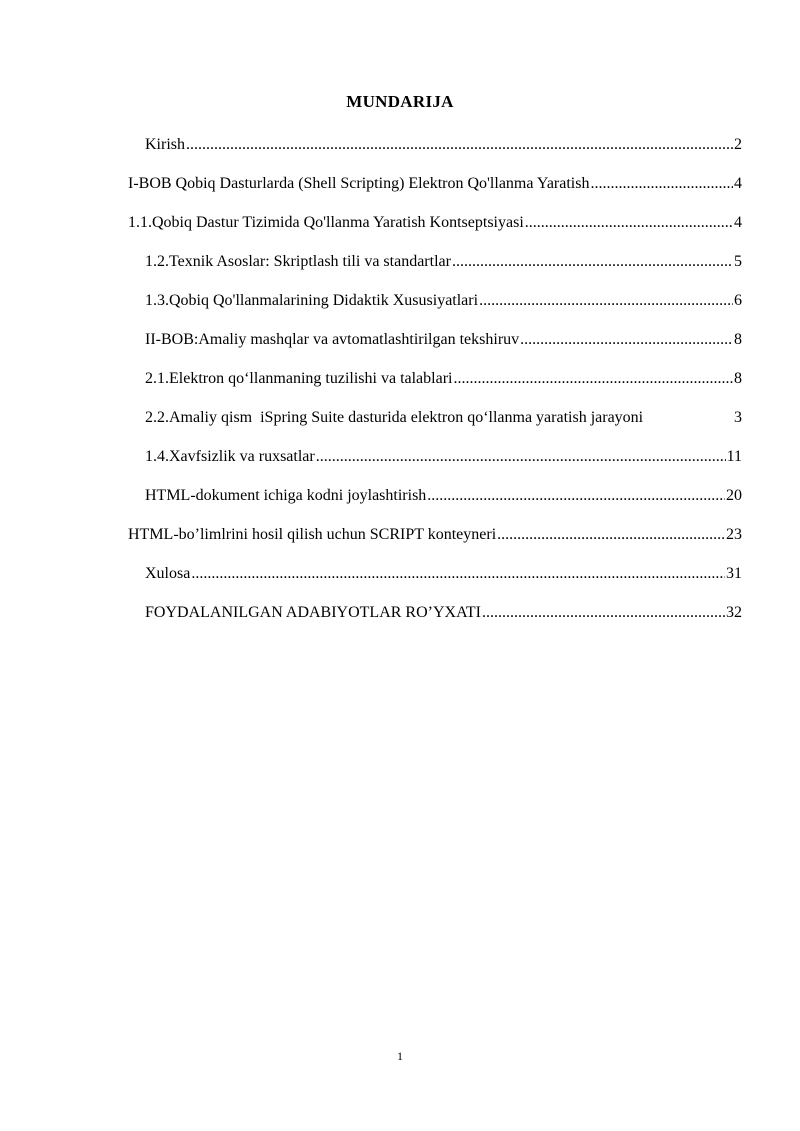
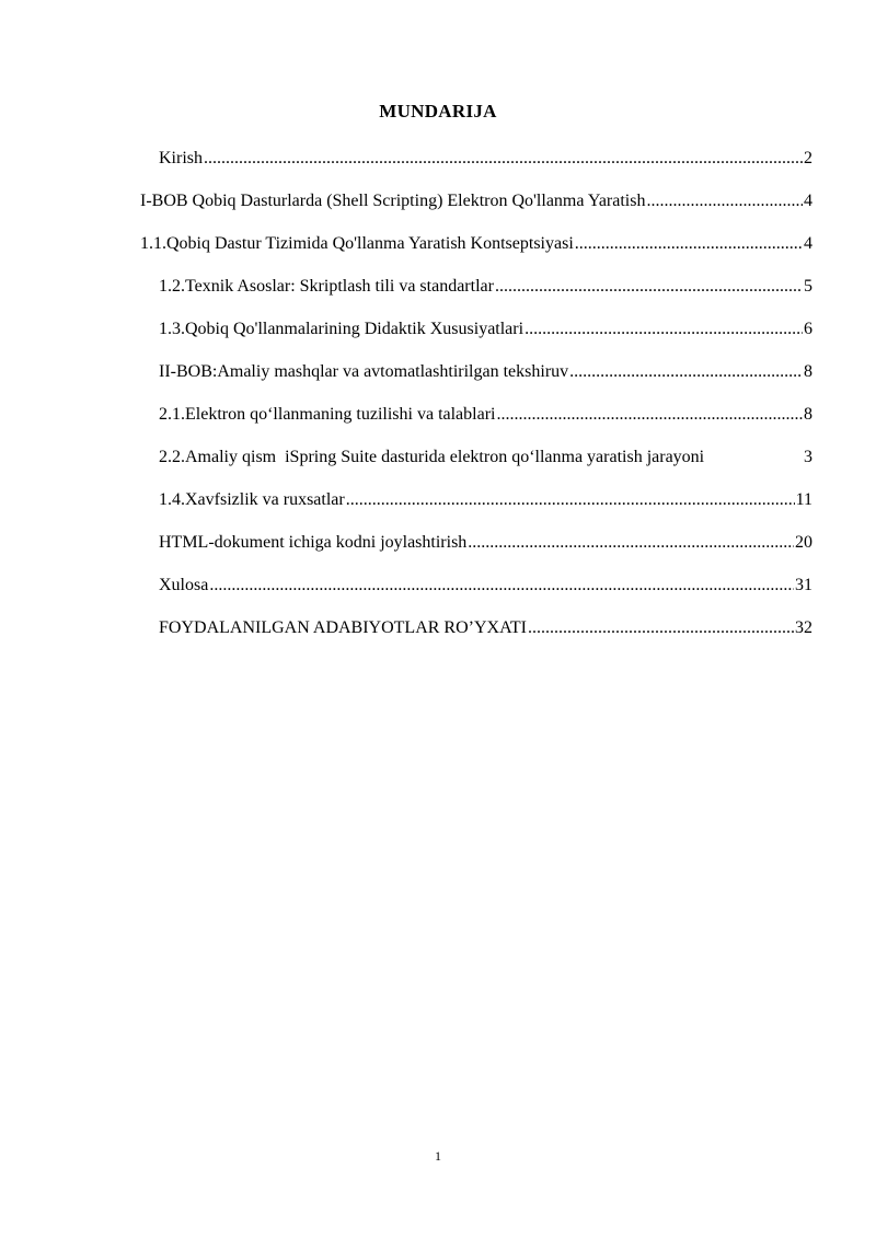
  MUNDARIJA
  Kirish
  2
  I-BOB Qobiq Dasturlarda (Shell Scripting) Elektron Qo'llanma Yaratish
  4
  1.1.Qobiq Dastur Tizimida Qo'llanma Yaratish Kontseptsiyasi
  4
  1.2.Texnik Asoslar: Skriptlash tili va standartlar
  5
  1.3.Qobiq Qo'llanmalarining Didaktik Xususiyatlari
  6
  II-BOB:Amaliy mashqlar va avtomatlashtirilgan tekshiruv
  8
  2.1.Elektron qo‘llanmaning tuzilishi va talablari
  8
  2.2.Amaliy qism iSpring Suite dasturida elektron qo‘llanma yaratish jarayoni
  3
  1.4.Xavfsizlik va ruxsatlar
  11
  HTML-dokument ichiga kodni joylashtirish
  20
- HTML-bo’limlrini hosil qilish uchun SCRIPT konteyneri
- 23
  Xulosa
  31
  FOYDALANILGAN ADABIYOTLAR RO’YXATI
  32
  1
